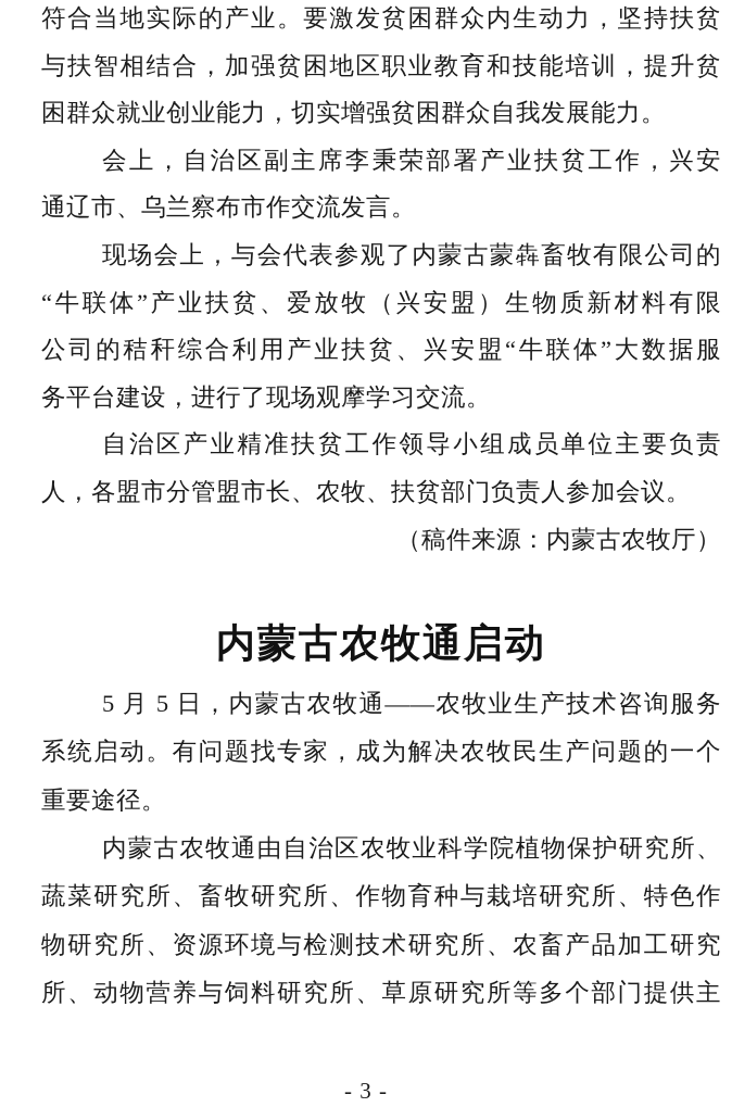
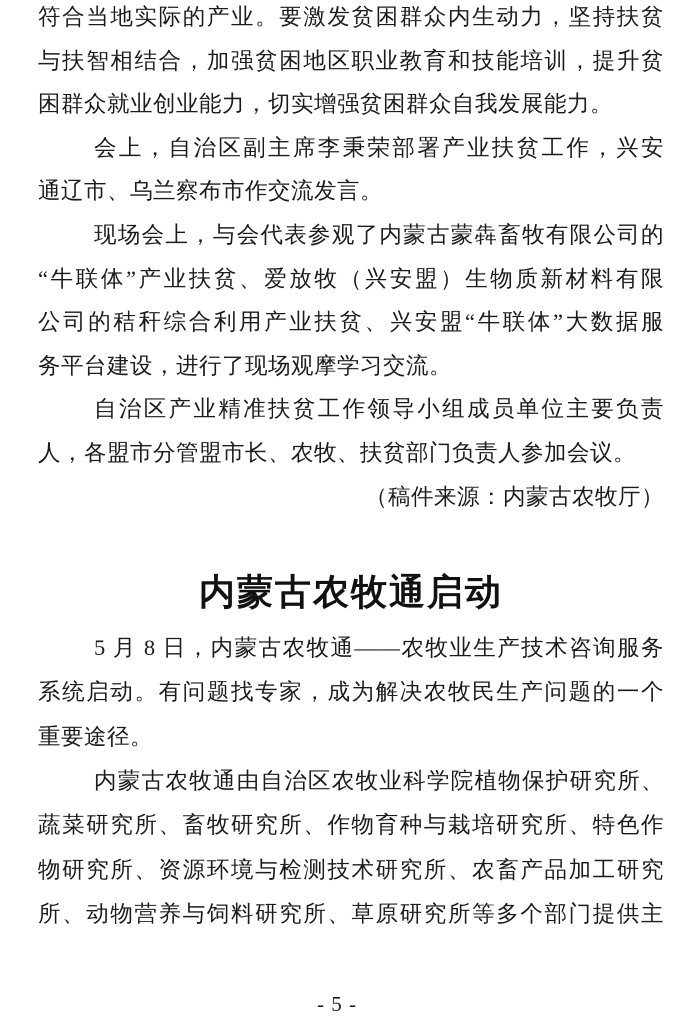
  符合当地实际的产业。要激发贫困群众内生动力，坚持扶贫
  与扶智相结合，加强贫困地区职业教育和技能培训，提升贫
  困群众就业创业能力，切实增强贫困群众自我发展能力。
  会上，自治区副主席李秉荣部署产业扶贫工作，兴安
  通辽市、乌兰察布市作交流发言。
  现场会上，与会代表参观了内蒙古蒙犇畜牧有限公司的
  “牛联体”产业扶贫、爱放牧（兴安盟）生物质新材料有限
  公司的秸秆综合利用产业扶贫、兴安盟“牛联体”大数据服
  务平台建设，进行了现场观摩学习交流。
  自治区产业精准扶贫工作领导小组成员单位主要负责
  人，各盟市分管盟市长、农牧、扶贫部门负责人参加会议。
  （稿件来源：内蒙古农牧厅）
  内蒙古农牧通启动
- 5 月 5 日，内蒙古农牧通——农牧业生产技术咨询服务
+ 5 月 8 日，内蒙古农牧通——农牧业生产技术咨询服务
  系统启动。有问题找专家，成为解决农牧民生产问题的一个
  重要途径。
  内蒙古农牧通由自治区农牧业科学院植物保护研究所、
  蔬菜研究所、畜牧研究所、作物育种与栽培研究所、特色作
  物研究所、资源环境与检测技术研究所、农畜产品加工研究
  所、动物营养与饲料研究所、草原研究所等多个部门提供主
- - 3 -
+ - 5 -
